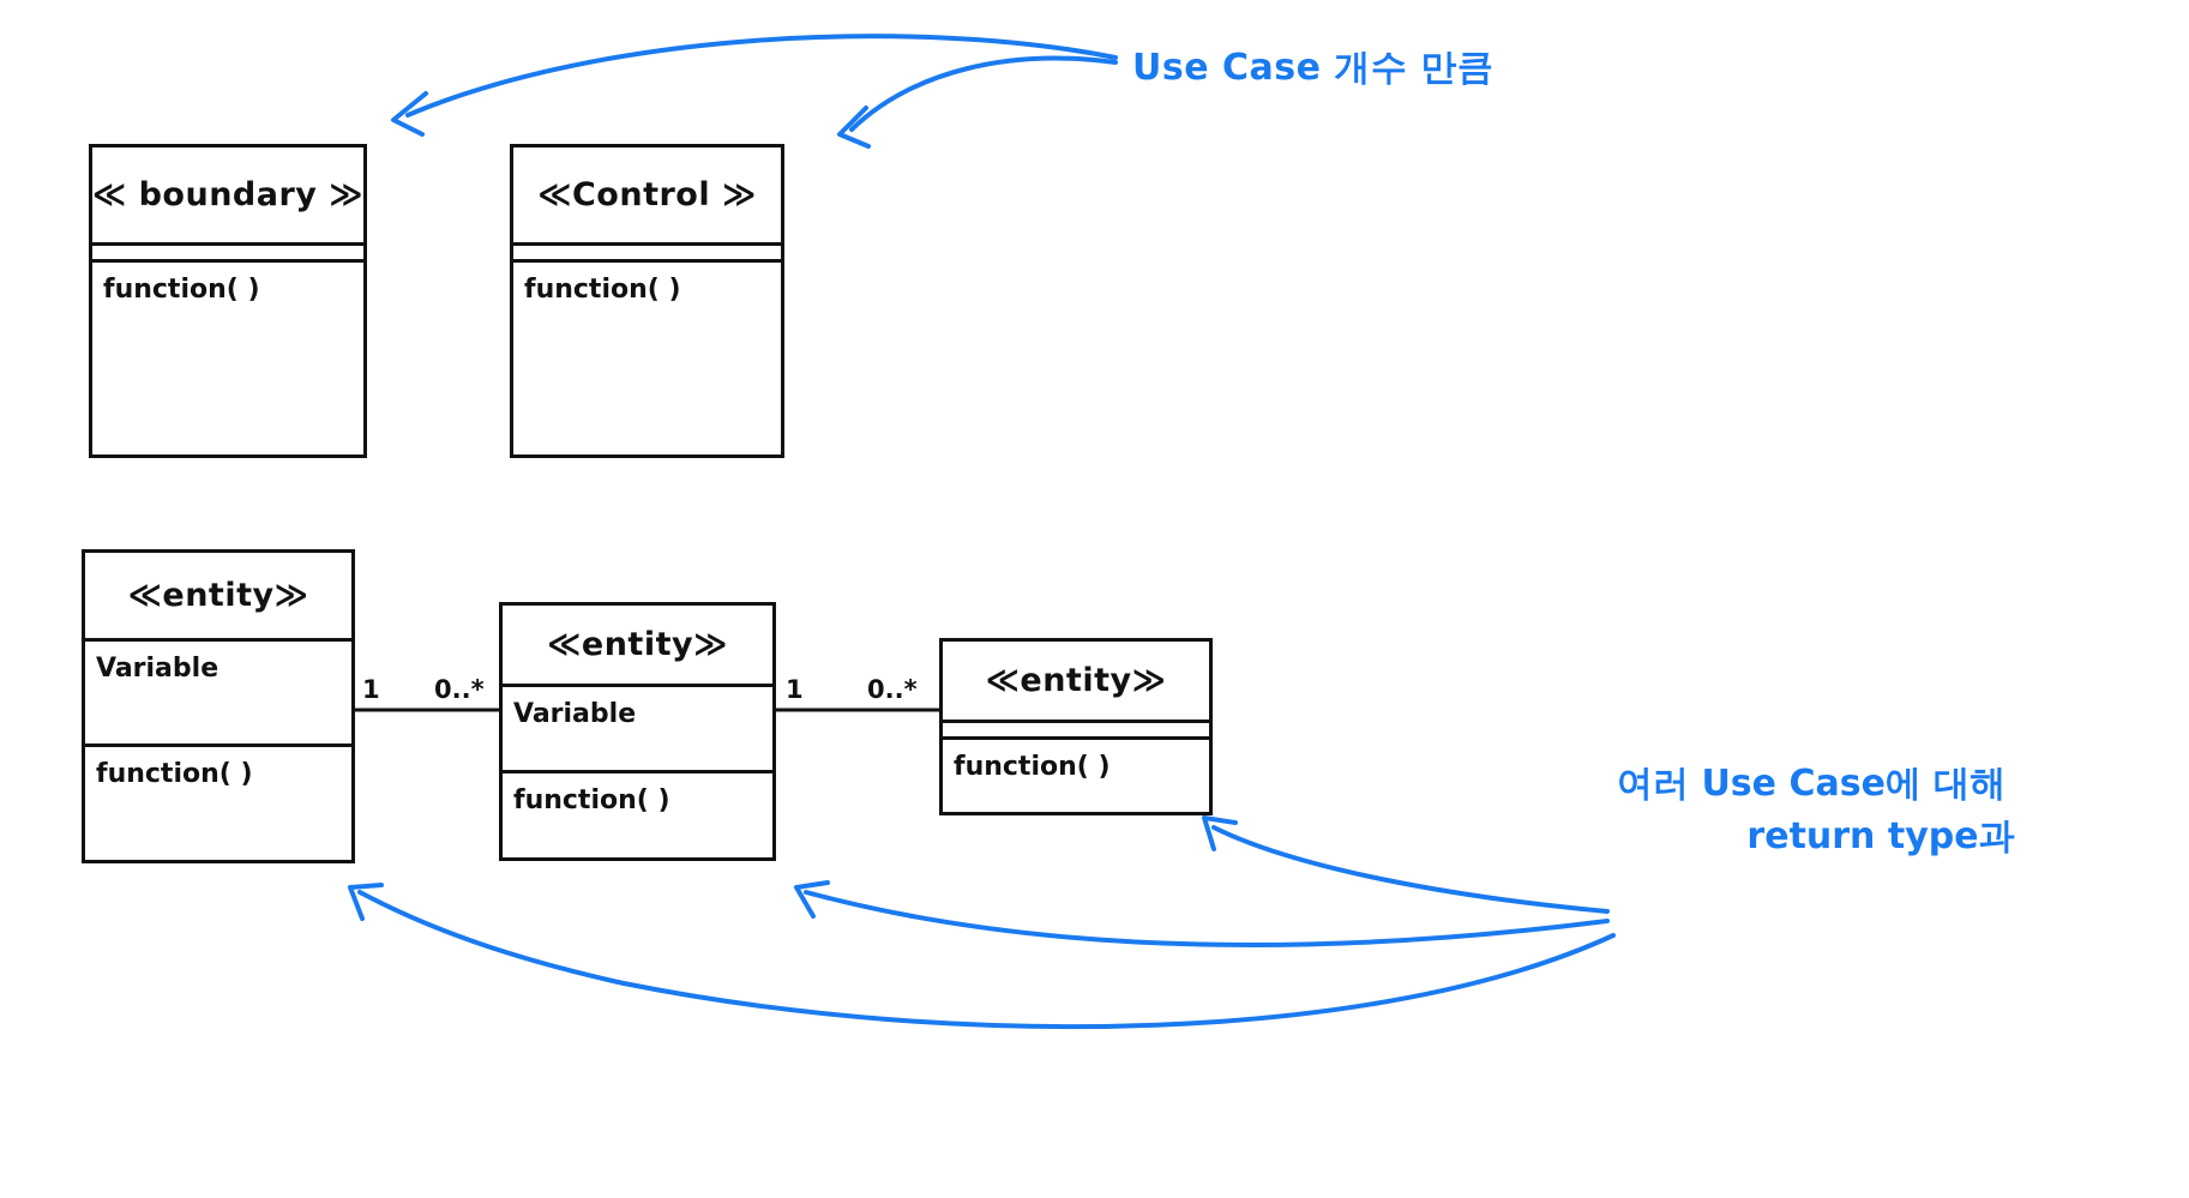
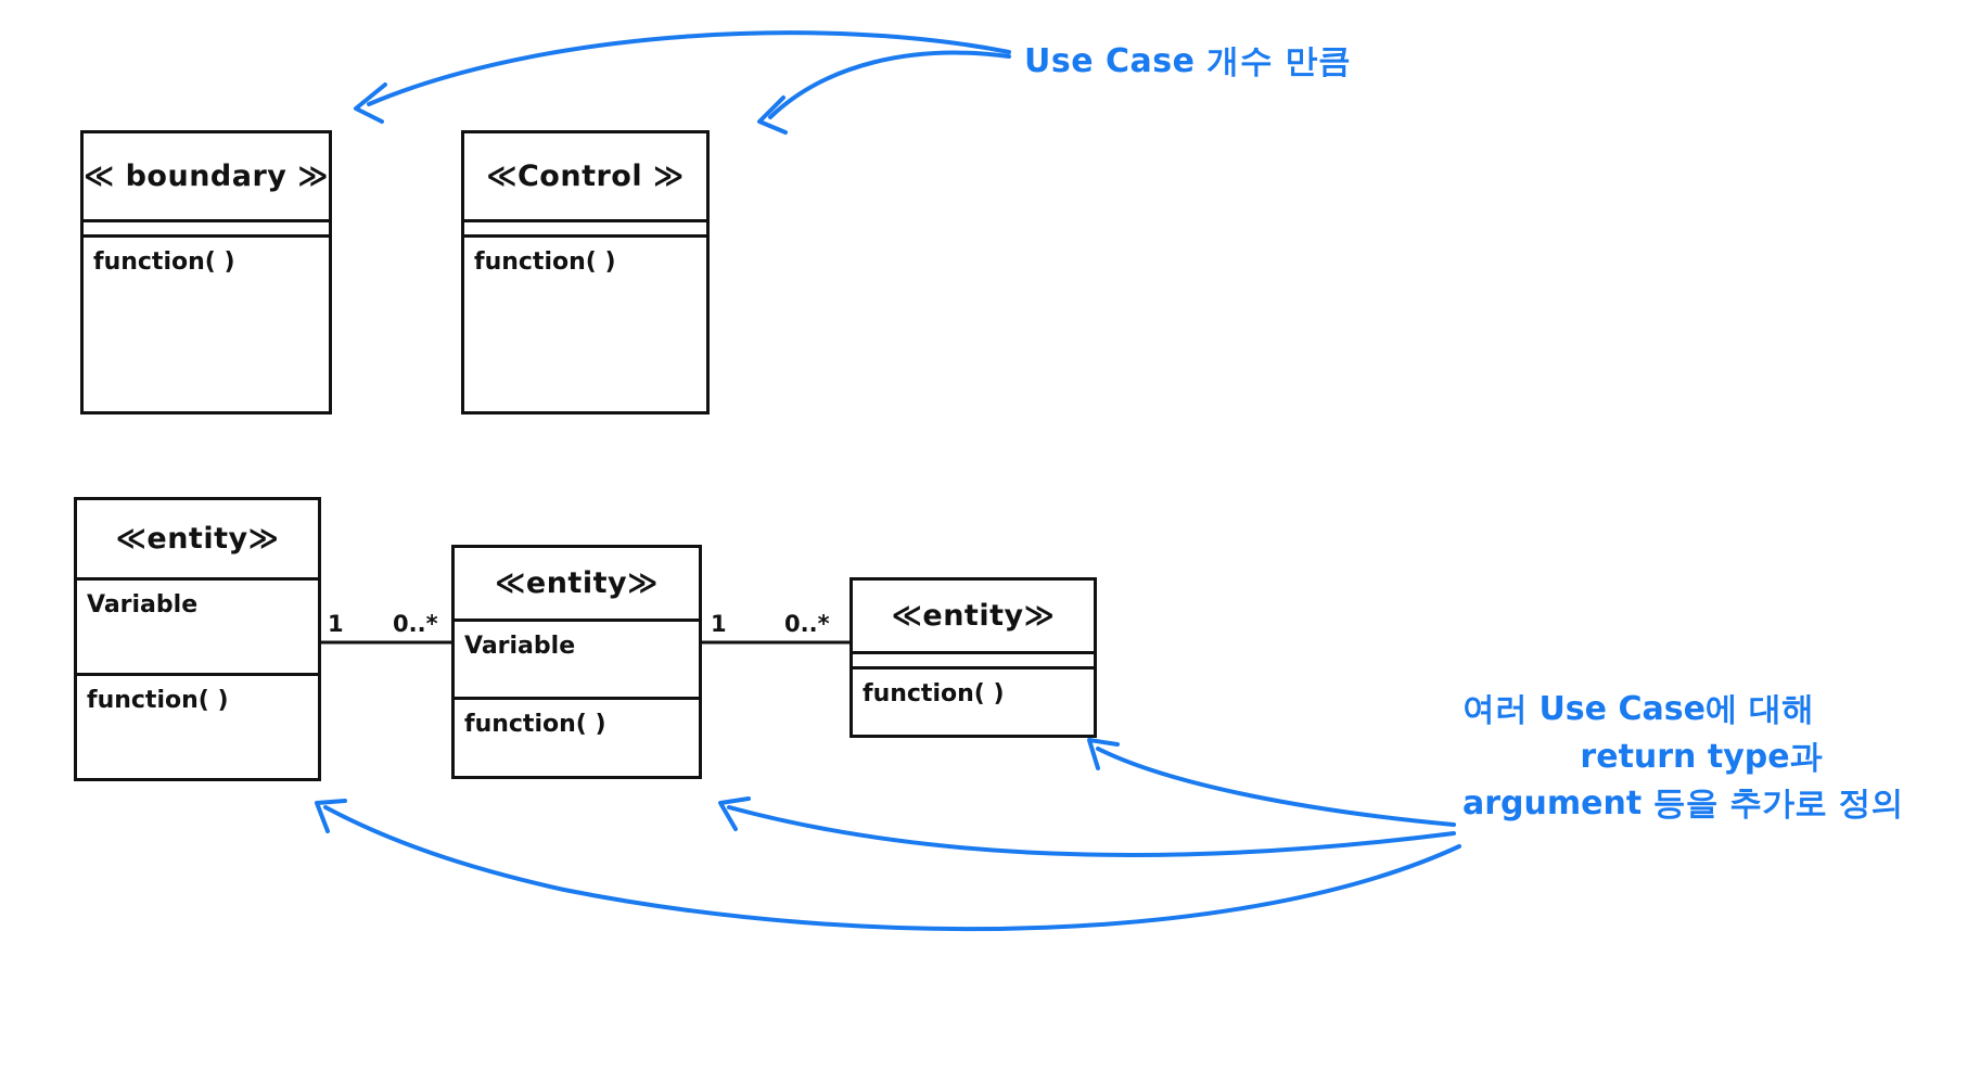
  ≪ boundary ≫
  function( )
  ≪Control ≫
  function( )
  ≪entity≫
  Variable
  function( )
  ≪entity≫
  Variable
  function( )
  ≪entity≫
  function( )
  1
  0..*
  1
  0..*
  Use Case 개수 만큼
  여러 Use Case에 대해
  return type과
+ argument 등을 추가로 정의
